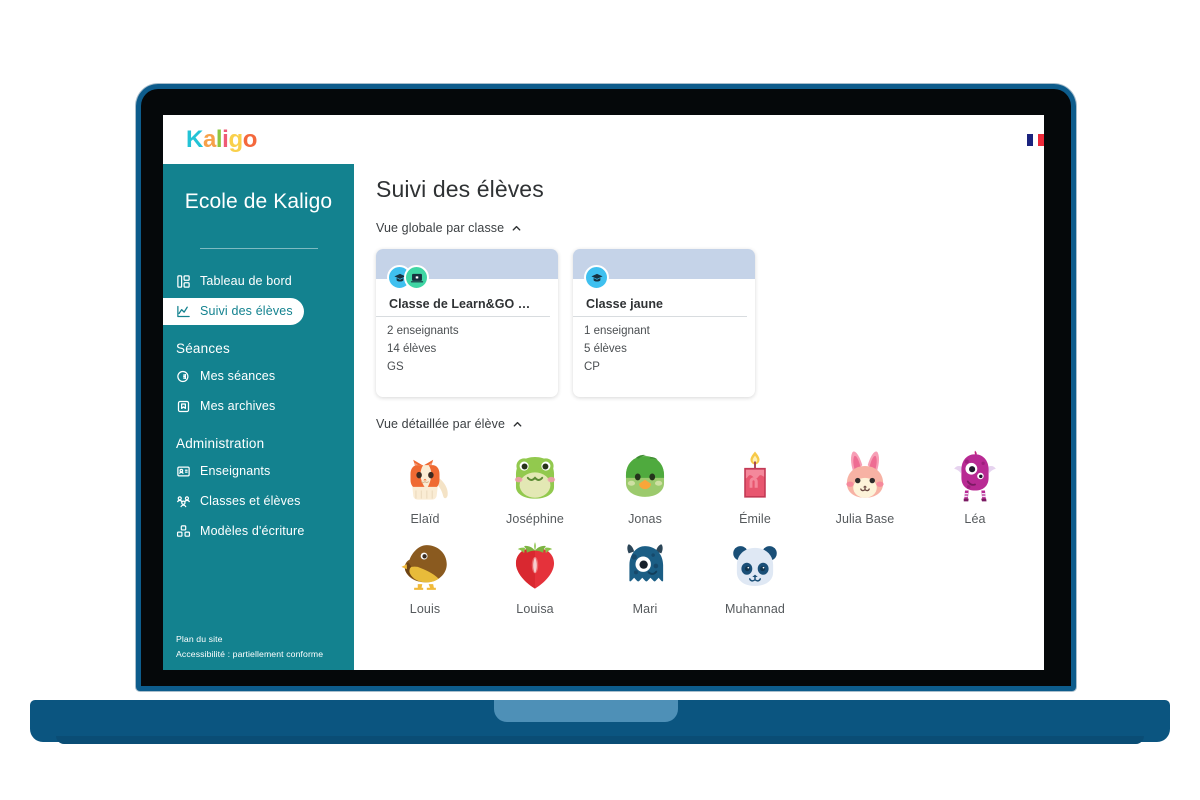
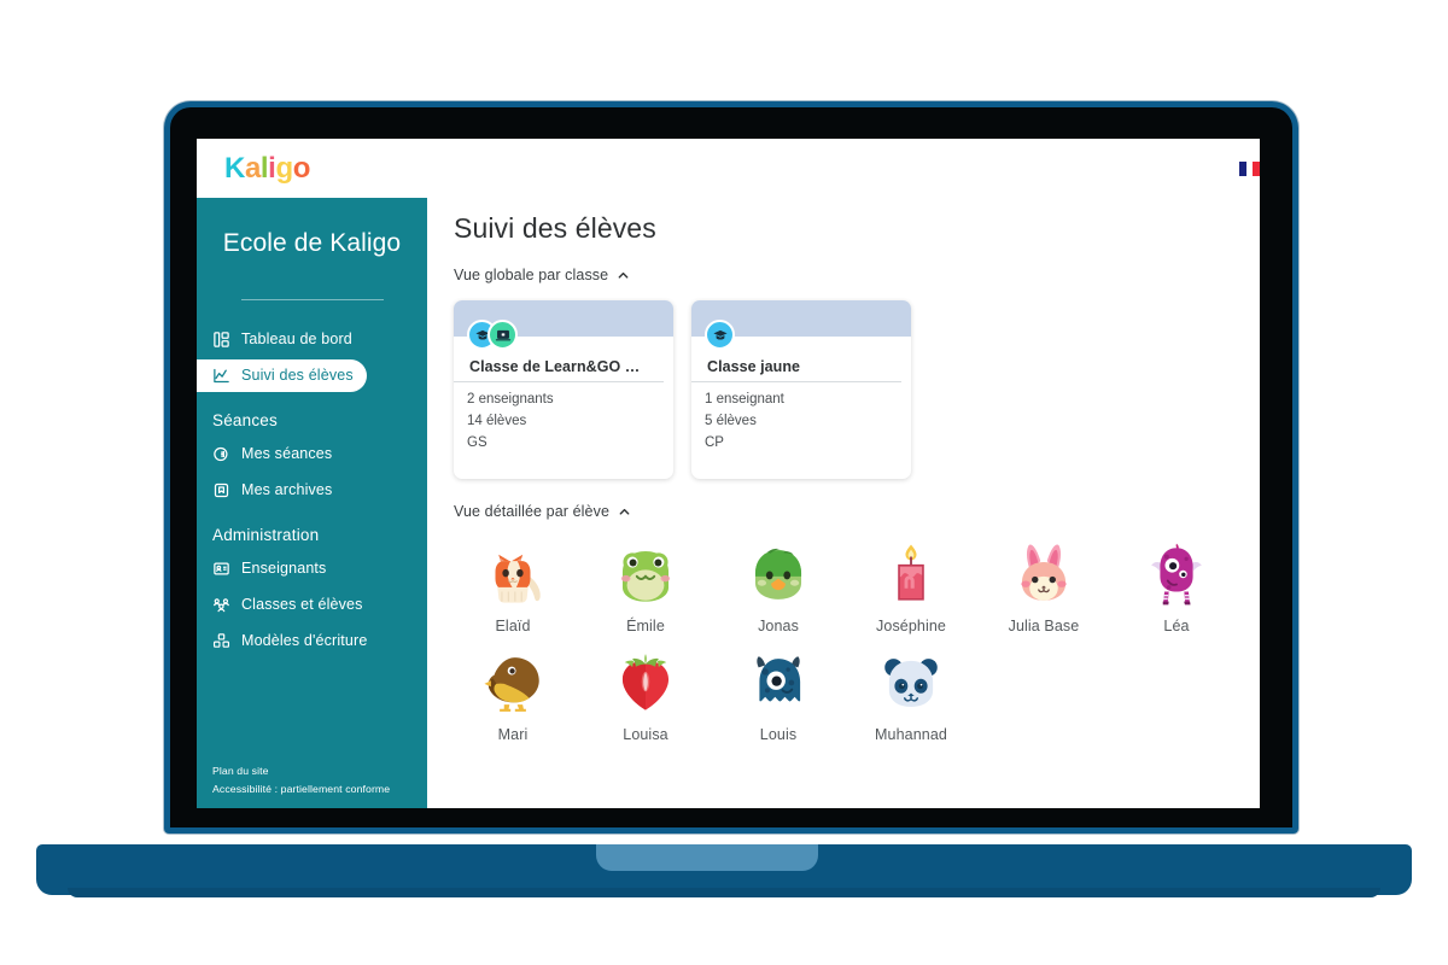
  Kaligo
  Ecole de Kaligo
  Tableau de bord
  Suivi des élèves
  Séances
  Mes séances
  Mes archives
  Administration
  Enseignants
  Classes et élèves
  Modèles d'écriture
  Plan du site
  Accessibilité : partiellement conforme
  Suivi des élèves
  Vue globale par classe
  Classe de Learn&GO KA...
  2 enseignants
  14 élèves
  GS
  Classe jaune
  1 enseignant
  5 élèves
  CP
  Vue détaillée par élève
  Elaïd
- Joséphine
+ Émile
  Jonas
- Émile
+ Joséphine
  Julia Base
  Léa
- Louis
+ Mari
  Louisa
- Mari
+ Louis
  Muhannad
